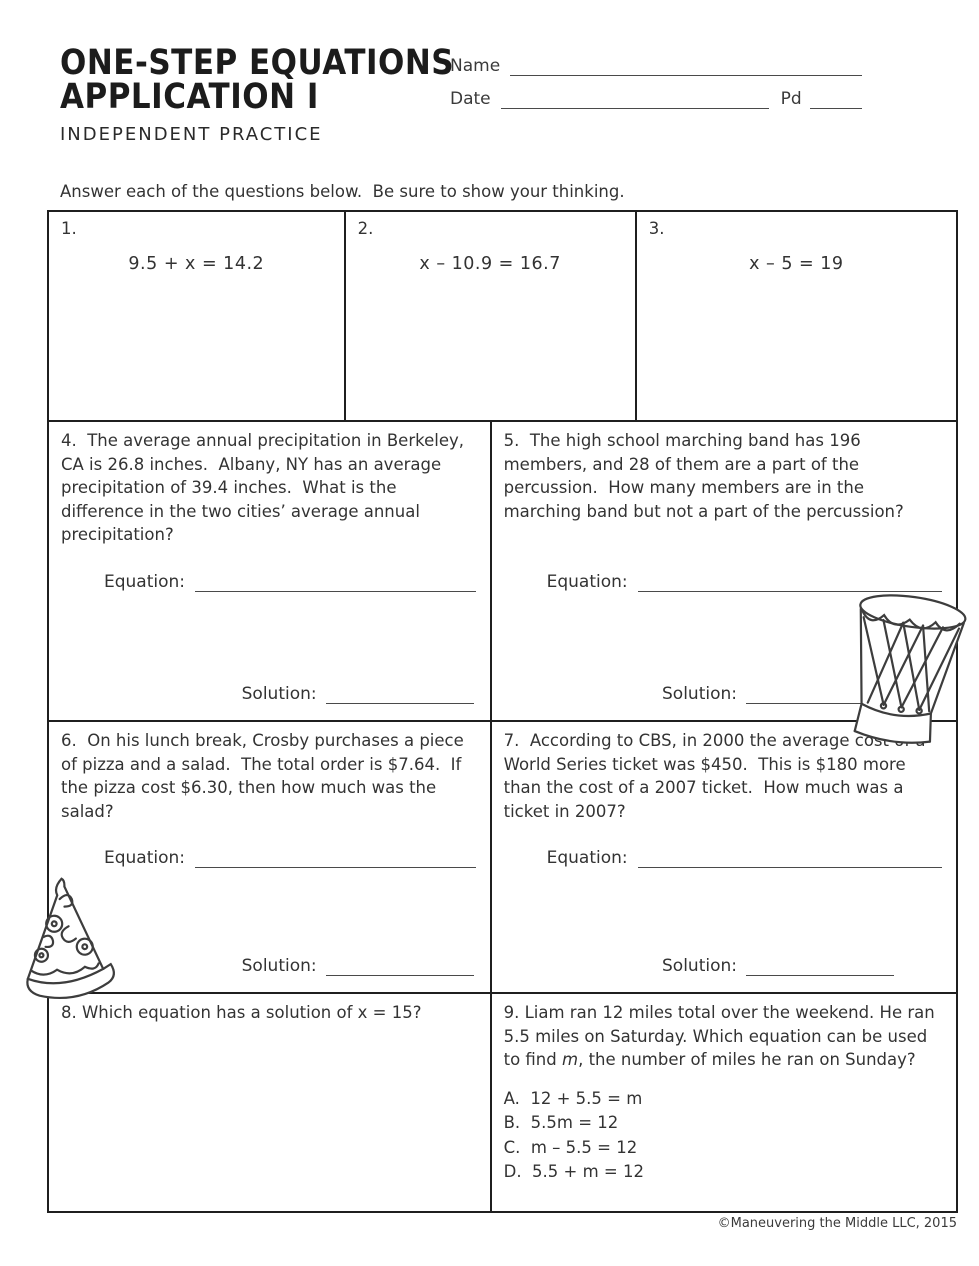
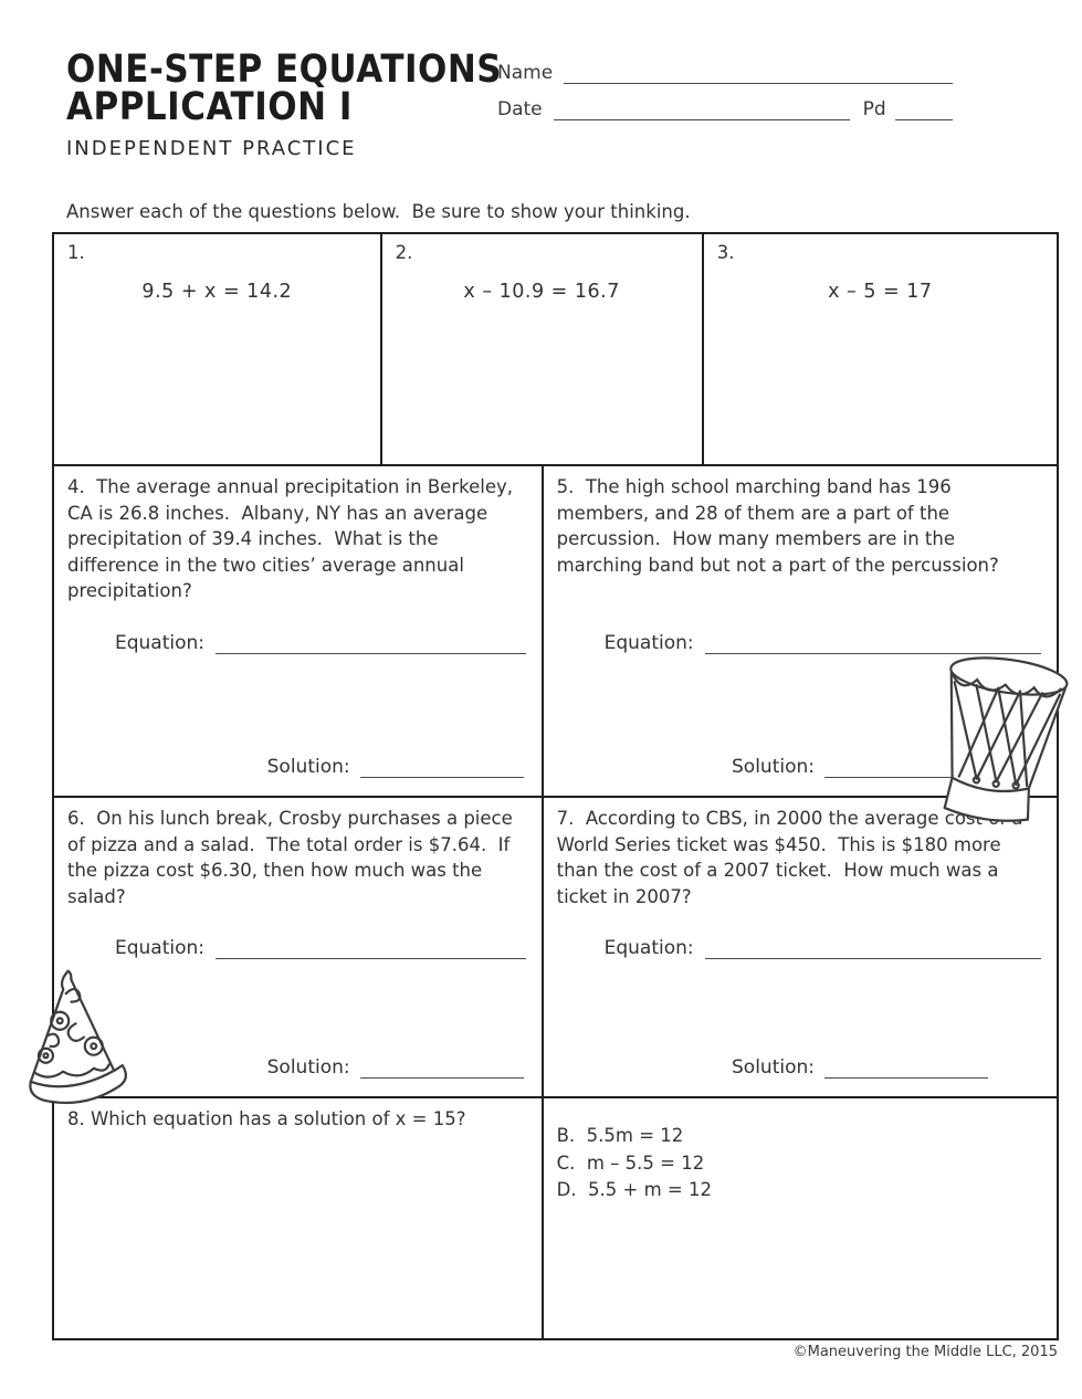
  ONE-STEP EQUATIONS
  APPLICATION I
  INDEPENDENT PRACTICE
  Name
  Date
  Pd
  Answer each of the questions below. Be sure to show your thinking.
  1.
  9.5 + x = 14.2
  2.
  x – 10.9 = 16.7
  3.
- x – 5 = 19
+ x – 5 = 17
  4. The average annual precipitation in Berkeley, CA is 26.8 inches. Albany, NY has an average precipitation of 39.4 inches. What is the difference in the two cities’ average annual precipitation?
  Equation:
  Solution:
  5. The high school marching band has 196 members, and 28 of them are a part of the percussion. How many members are in the marching band but not a part of the percussion?
  Equation:
  Solution:
  6. On his lunch break, Crosby purchases a piece of pizza and a salad. The total order is $7.64. If the pizza cost $6.30, then how much was the salad?
  Equation:
  Solution:
  7. According to CBS, in 2000 the average cos World Series ticket was $450. This is $180 more than the cost of a 2007 ticket. How much was a ticket in 2007?
  Equation:
  Solution:
  8. Which equation has a solution of x = 15?
- 9. Liam ran 12 miles total over the weekend. He ran 5.5 miles on Saturday. Which equation can be used to find m, the number of miles he ran on Sunday?
- A. 12 + 5.5 = m
  B. 5.5m = 12
  C. m – 5.5 = 12
  D. 5.5 + m = 12
  ©Maneuvering the Middle LLC, 2015
